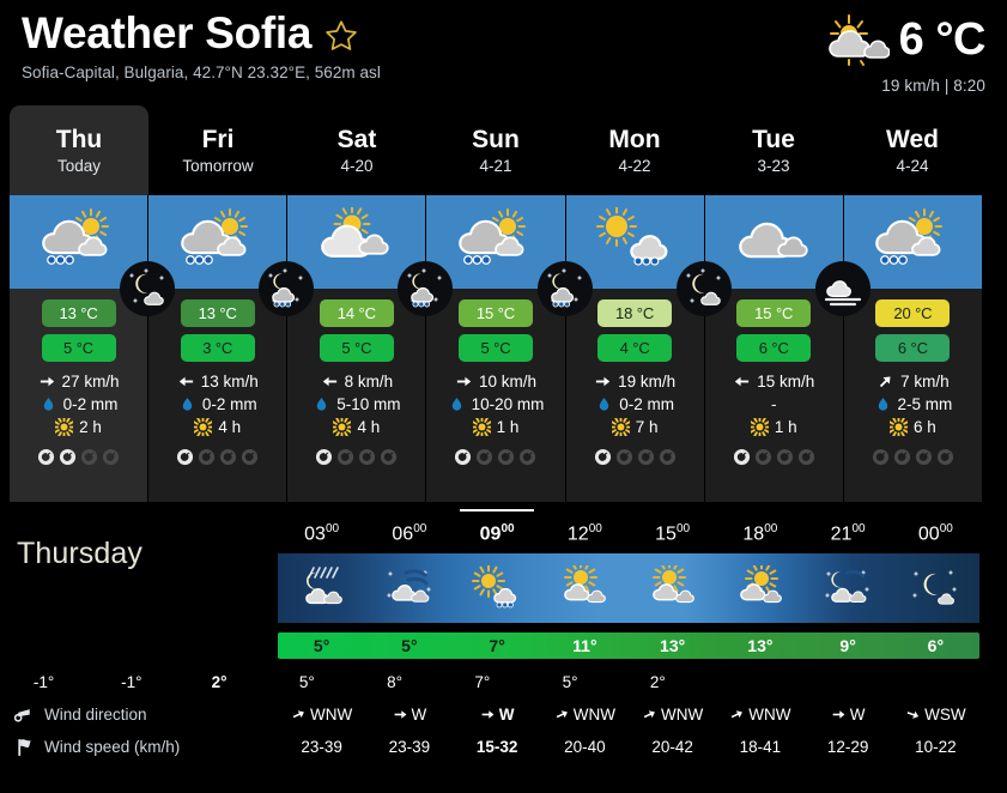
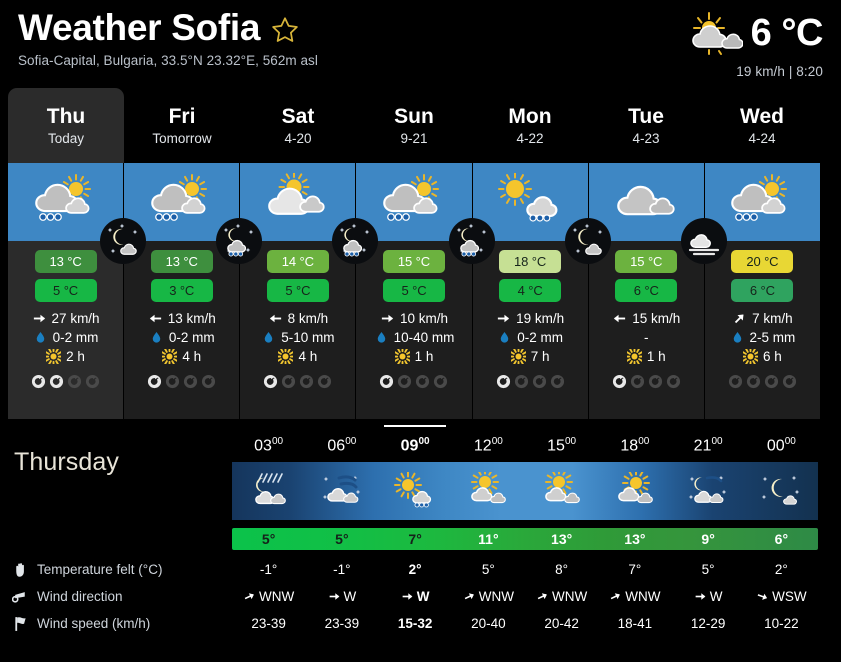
  Weather Sofia
- Sofia-Capital, Bulgaria, 42.7°N 23.32°E, 562m asl
+ Sofia-Capital, Bulgaria, 33.5°N 23.32°E, 562m asl
  6 °C
  19 km/h | 8:20
  Thu
  Today
  Fri
  Tomorrow
  Sat
  4-20
  Sun
- 4-21
+ 9-21
  Mon
  4-22
  Tue
- 3-23
+ 4-23
  Wed
  4-24
  13 °C
  5 °C
  27 km/h
  0-2 mm
  2 h
  13 °C
  3 °C
  13 km/h
  0-2 mm
  4 h
  14 °C
  5 °C
  8 km/h
  5-10 mm
  4 h
  15 °C
  5 °C
  10 km/h
- 10-20 mm
+ 10-40 mm
  1 h
  18 °C
  4 °C
  19 km/h
  0-2 mm
  7 h
  15 °C
  6 °C
  15 km/h
  -
  1 h
  20 °C
  6 °C
  7 km/h
  2-5 mm
  6 h
  Thursday
  0300
  0600
  0900
  1200
  1500
  1800
  2100
  0000
  5°
  5°
  7°
  11°
  13°
  13°
  9°
  6°
+ Temperature felt (°C)
  -1°
  -1°
  2°
  5°
  8°
  7°
  5°
  2°
  Wind direction
  WNW
  W
  W
  WNW
  WNW
  WNW
  W
  WSW
  Wind speed (km/h)
  23-39
  23-39
  15-32
  20-40
  20-42
  18-41
  12-29
  10-22
